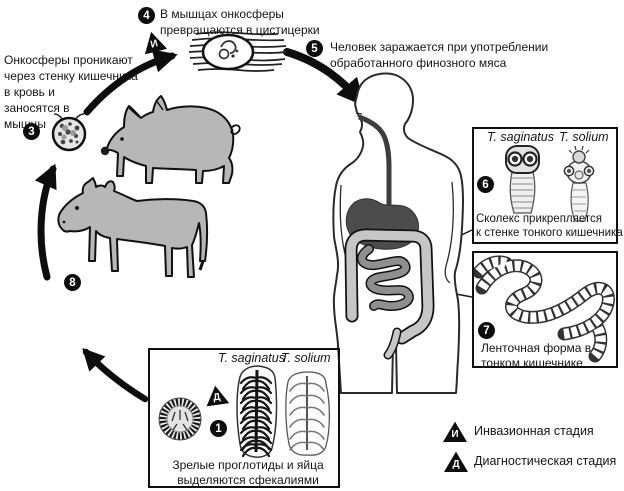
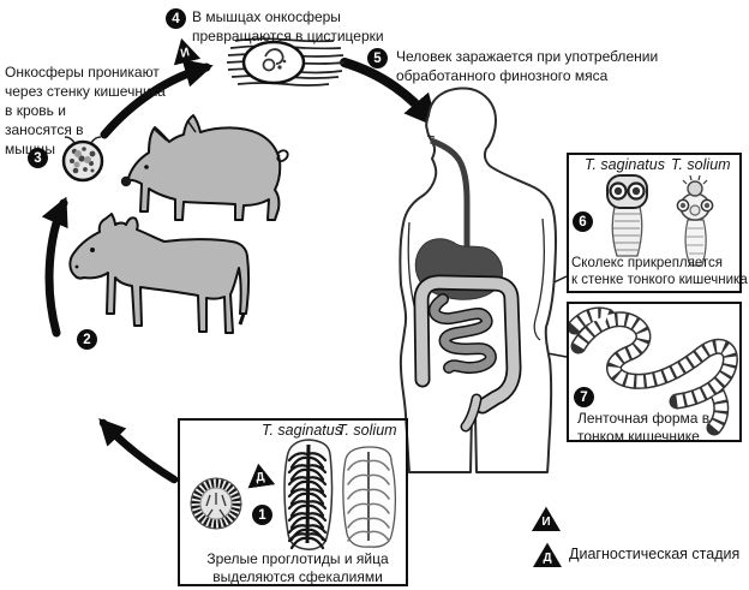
  4
  В мышцах онкосферы
  превращаются в цистицерки
  5
  Человек заражается при употреблении
  обработанного финозного мяса
  Онкосферы проникают
  через стенку кишечника
  в кровь и
  заносятся в
  3
- 8
+ 2
  T. saginatus
  T. solium
  1
  Зрелые проглотиды и яйца
  выделяются сфекалиями
  T. saginatus
  T. solium
  6
  Сколекс прикрепляется
  к стенке тонкого кишечника
  7
  Ленточная форма в
  тонком кишечнике
  И
- Инвазионная стадия
  Д
  Диагностическая стадия
